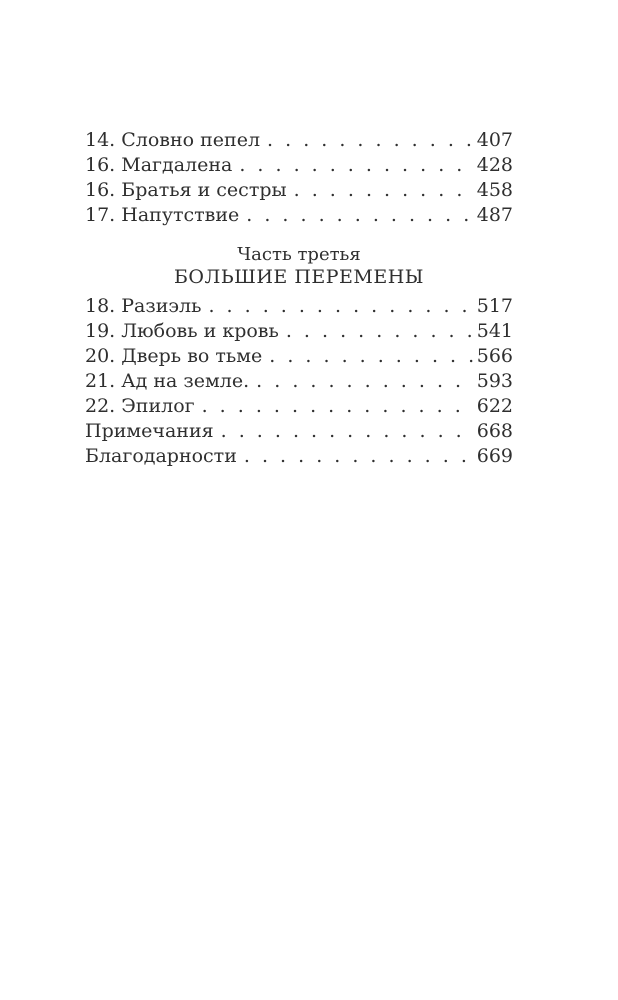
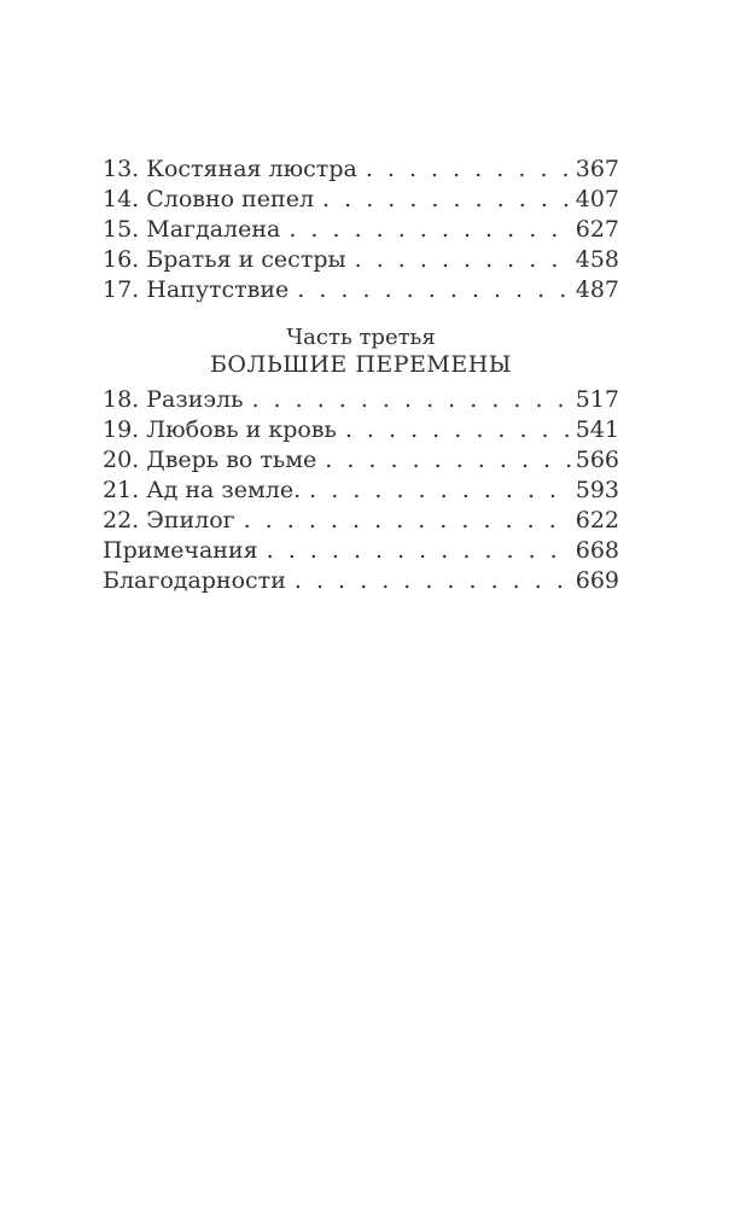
+ 13. Костяная люстра
+ 367
  14. Словно пепел
  407
- 16. Магдалена
+ 15. Магдалена
- 428
+ 627
  16. Братья и сестры
  458
  17. Напутствие
  487
  Часть третья
  БОЛЬШИЕ ПЕРЕМЕНЫ
  18. Разиэль
  517
  19. Любовь и кровь
  541
  20. Дверь во тьме
  566
  21. Ад на земле.
  593
  22. Эпилог
  622
  Примечания
  668
  Благодарности
  669
